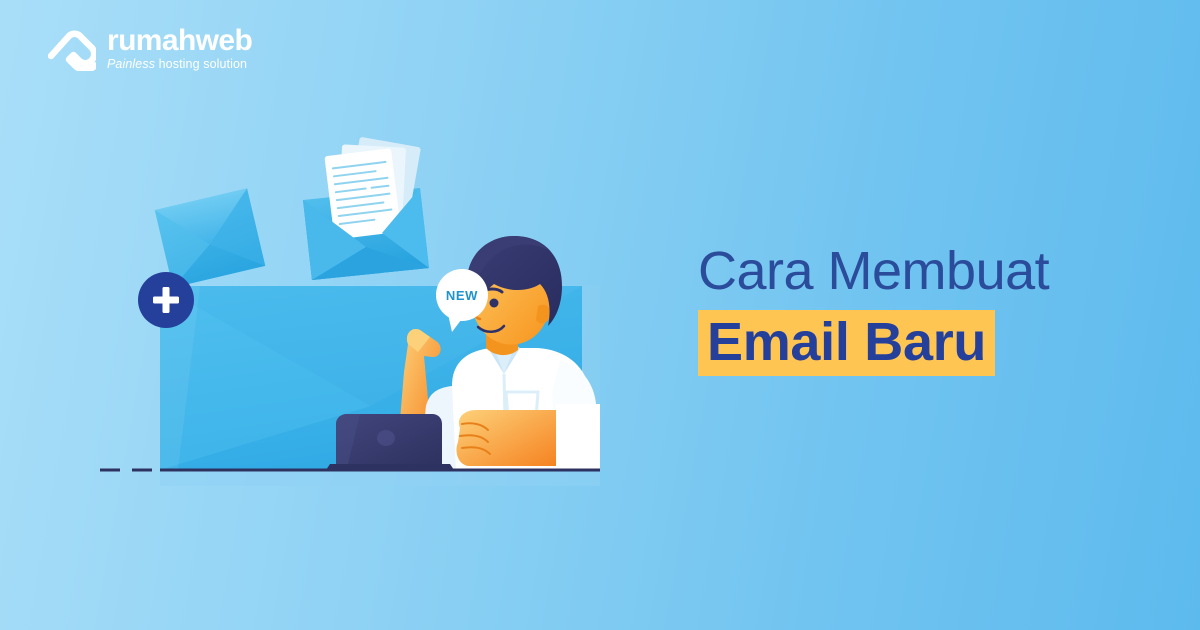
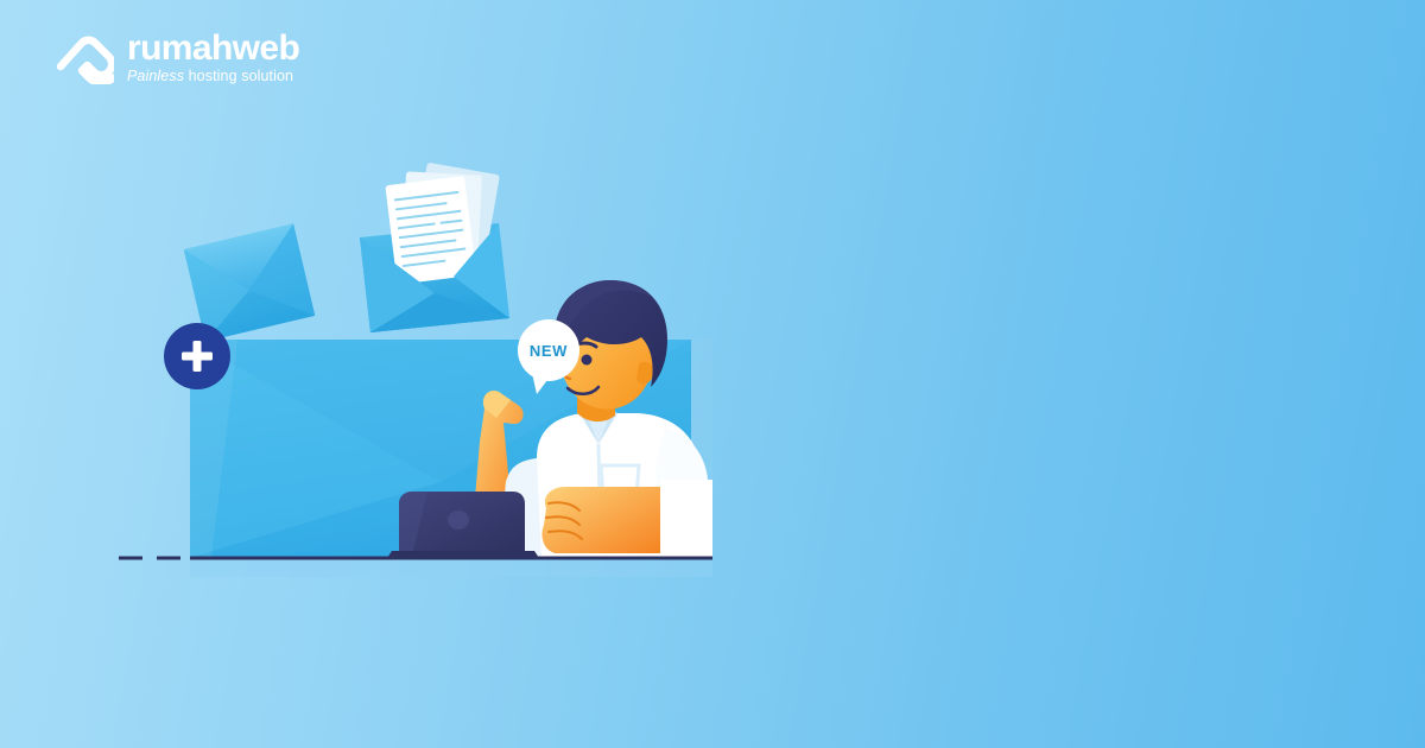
  NEW
  rumahweb
  Painless hosting solution
- Cara Membuat
- Email Baru
